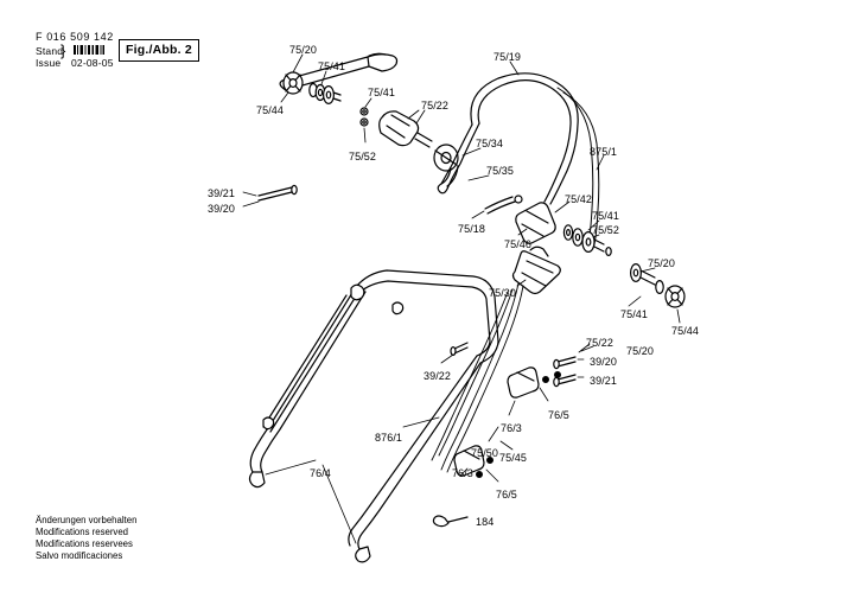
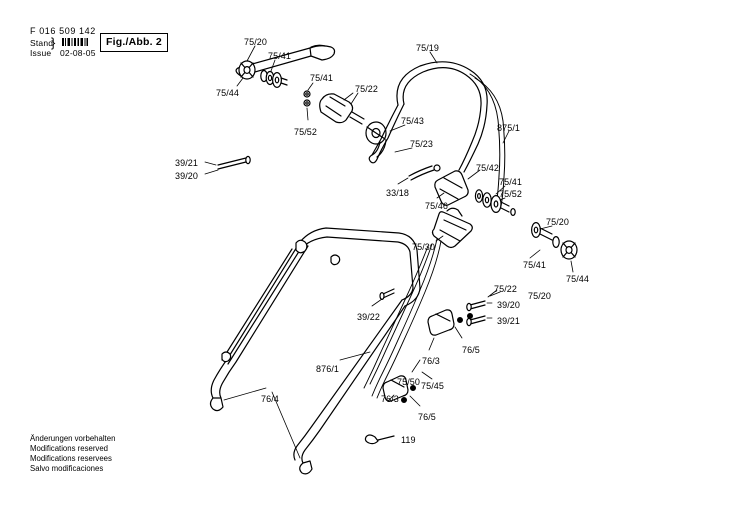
  F 016 509 142
  Stand
  Issue
  02-08-05
  }
  Fig./Abb. 2
  75/20
  75/41
  75/19
  75/44
  75/41
  75/22
  75/52
- 75/34
+ 75/43
- 75/35
+ 75/23
  875/1
  39/21
  39/20
  75/42
  75/41
  75/52
- 75/18
+ 33/18
  75/46
  75/20
  75/30
  75/41
  75/44
  75/22
  75/20
  39/20
  39/21
  39/22
  76/5
  76/3
  876/1
  75/50
  75/45
  76/3
  76/5
  76/4
- 184
+ 119
  Änderungen vorbehalten
  Modifications reserved
  Modifications reservees
  Salvo modificaciones
